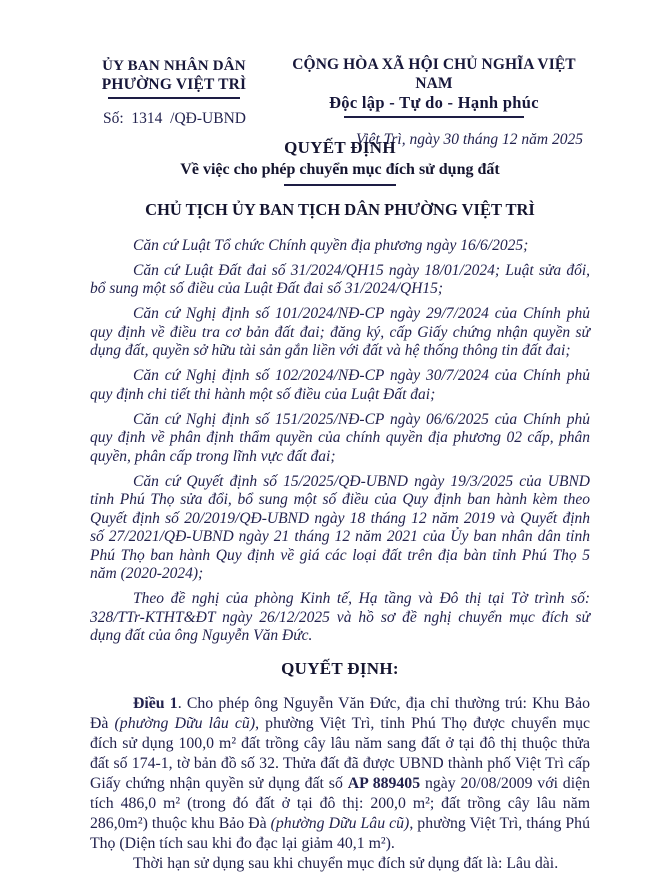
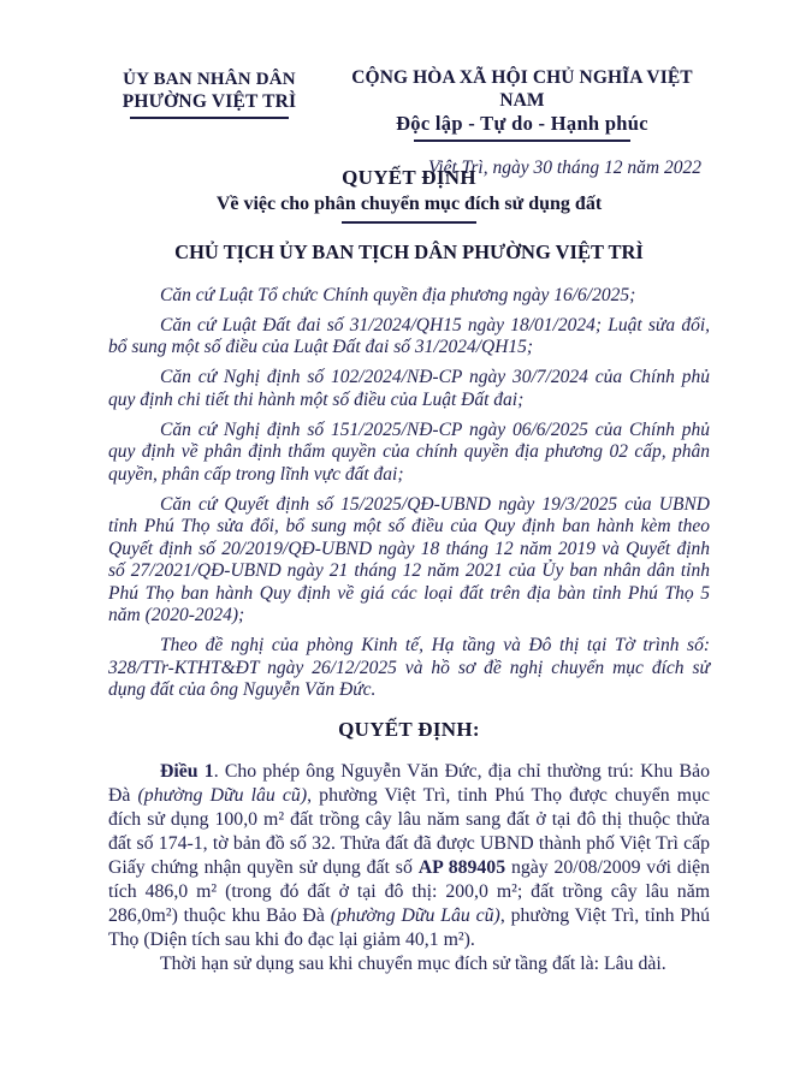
  ỦY BAN NHÂN DÂN
  PHƯỜNG VIỆT TRÌ
- Số: 1314 /QĐ-UBND
  CỘNG HÒA XÃ HỘI CHỦ NGHĨA VIỆT NAM
  Độc lập - Tự do - Hạnh phúc
- Việt Trì, ngày 30 tháng 12 năm 2025
+ Việt Trì, ngày 30 tháng 12 năm 2022
  QUYẾT ĐỊNH
- Về việc cho phép chuyển mục đích sử dụng đất
+ Về việc cho phân chuyển mục đích sử dụng đất
  CHỦ TỊCH ỦY BAN TỊCH DÂN PHƯỜNG VIỆT TRÌ
  Căn cứ Luật Tổ chức Chính quyền địa phương ngày 16/6/2025;
  Căn cứ Luật Đất đai số 31/2024/QH15 ngày 18/01/2024; Luật sửa đổi, bổ sung một số điều của Luật Đất đai số 31/2024/QH15;
- Căn cứ Nghị định số 101/2024/NĐ-CP ngày 29/7/2024 của Chính phủ quy định về điều tra cơ bản đất đai; đăng ký, cấp Giấy chứng nhận quyền sử dụng đất, quyền sở hữu tài sản gắn liền với đất và hệ thống thông tin đất đai;
  Căn cứ Nghị định số 102/2024/NĐ-CP ngày 30/7/2024 của Chính phủ quy định chi tiết thi hành một số điều của Luật Đất đai;
  Căn cứ Nghị định số 151/2025/NĐ-CP ngày 06/6/2025 của Chính phủ quy định về phân định thẩm quyền của chính quyền địa phương 02 cấp, phân quyền, phân cấp trong lĩnh vực đất đai;
  Căn cứ Quyết định số 15/2025/QĐ-UBND ngày 19/3/2025 của UBND tỉnh Phú Thọ sửa đổi, bổ sung một số điều của Quy định ban hành kèm theo Quyết định số 20/2019/QĐ-UBND ngày 18 tháng 12 năm 2019 và Quyết định số 27/2021/QĐ-UBND ngày 21 tháng 12 năm 2021 của Ủy ban nhân dân tỉnh Phú Thọ ban hành Quy định về giá các loại đất trên địa bàn tỉnh Phú Thọ 5 năm (2020-2024);
  Theo đề nghị của phòng Kinh tế, Hạ tầng và Đô thị tại Tờ trình số: 328/TTr-KTHT&ĐT ngày 26/12/2025 và hồ sơ đề nghị chuyển mục đích sử dụng đất của ông Nguyễn Văn Đức.
  QUYẾT ĐỊNH:
- Điều 1. Cho phép ông Nguyễn Văn Đức, địa chỉ thường trú: Khu Bảo Đà (phường Dữu lâu cũ), phường Việt Trì, tỉnh Phú Thọ được chuyển mục đích sử dụng 100,0 m² đất trồng cây lâu năm sang đất ở tại đô thị thuộc thửa đất số 174-1, tờ bản đồ số 32. Thửa đất đã được UBND thành phố Việt Trì cấp Giấy chứng nhận quyền sử dụng đất số AP 889405 ngày 20/08/2009 với diện tích 486,0 m² (trong đó đất ở tại đô thị: 200,0 m²; đất trồng cây lâu năm 286,0m²) thuộc khu Bảo Đà (phường Dữu Lâu cũ), phường Việt Trì, tháng Phú Thọ (Diện tích sau khi đo đạc lại giảm 40,1 m²).
+ Điều 1. Cho phép ông Nguyễn Văn Đức, địa chỉ thường trú: Khu Bảo Đà (phường Dữu lâu cũ), phường Việt Trì, tỉnh Phú Thọ được chuyển mục đích sử dụng 100,0 m² đất trồng cây lâu năm sang đất ở tại đô thị thuộc thửa đất số 174-1, tờ bản đồ số 32. Thửa đất đã được UBND thành phố Việt Trì cấp Giấy chứng nhận quyền sử dụng đất số AP 889405 ngày 20/08/2009 với diện tích 486,0 m² (trong đó đất ở tại đô thị: 200,0 m²; đất trồng cây lâu năm 286,0m²) thuộc khu Bảo Đà (phường Dữu Lâu cũ), phường Việt Trì, tỉnh Phú Thọ (Diện tích sau khi đo đạc lại giảm 40,1 m²).
- Thời hạn sử dụng sau khi chuyển mục đích sử dụng đất là: Lâu dài.
+ Thời hạn sử dụng sau khi chuyển mục đích sử tầng đất là: Lâu dài.
